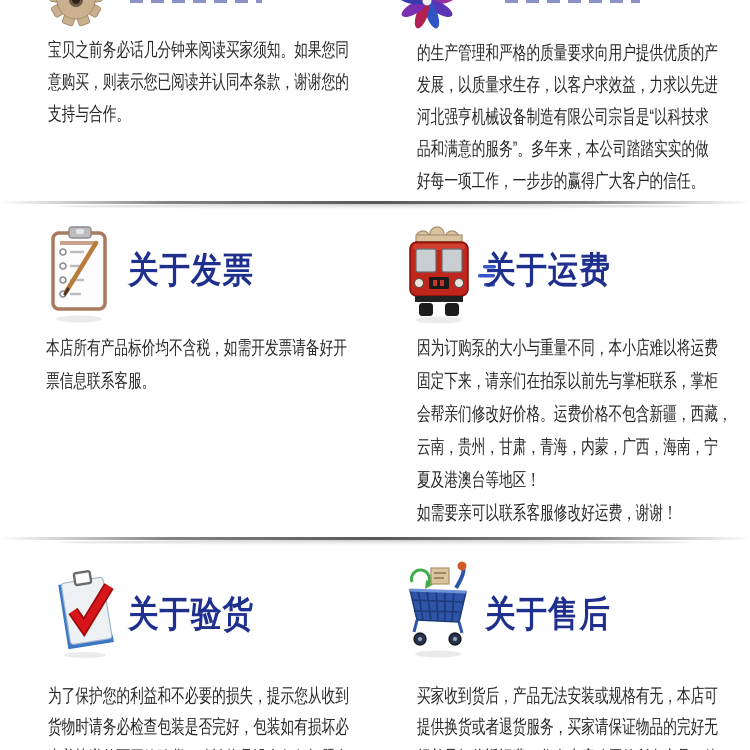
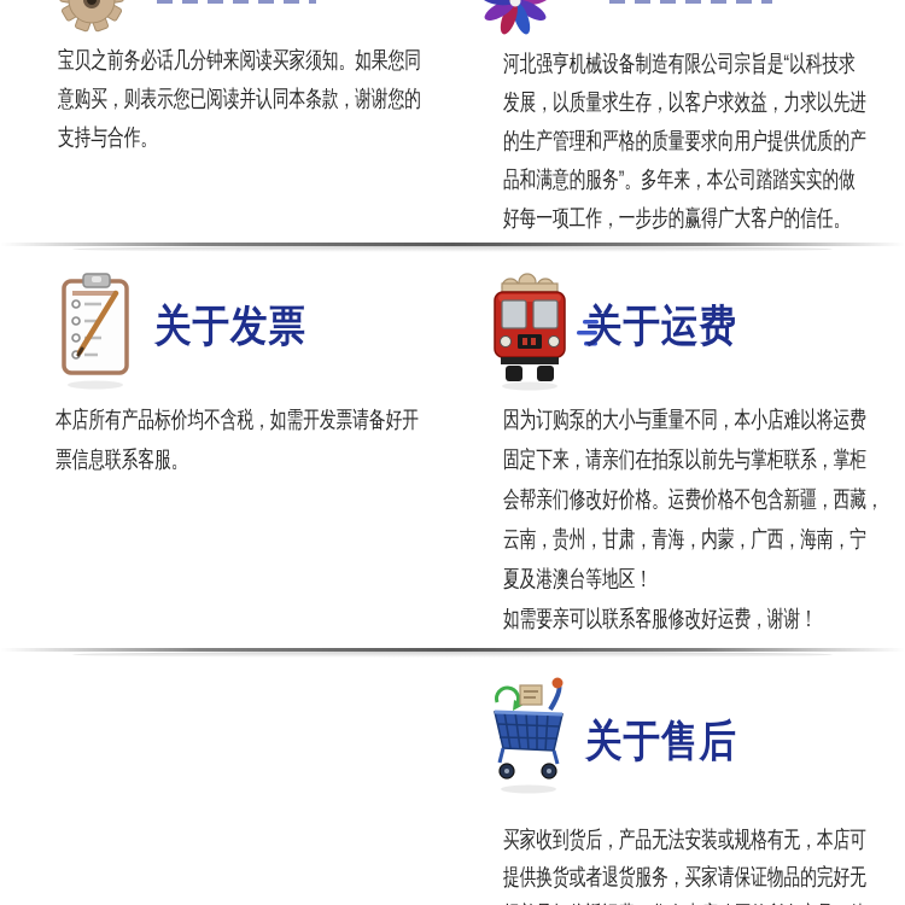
  宝贝之前务必话几分钟来阅读买家须知。如果您同
  意购买，则表示您已阅读并认同本条款，谢谢您的
  支持与合作。
- 的生产管理和严格的质量要求向用户提供优质的产
+ 河北强亨机械设备制造有限公司宗旨是“以科技求
  发展，以质量求生存，以客户求效益，力求以先进
- 河北强亨机械设备制造有限公司宗旨是“以科技求
+ 的生产管理和严格的质量要求向用户提供优质的产
  品和满意的服务”。多年来，本公司踏踏实实的做
  好每一项工作，一步步的赢得广大客户的信任。
  关于发票
  本店所有产品标价均不含税，如需开发票请备好开
  票信息联系客服。
  关于运费
  因为订购泵的大小与重量不同，本小店难以将运费
  固定下来，请亲们在拍泵以前先与掌柜联系，掌柜
  会帮亲们修改好价格。运费价格不包含新疆，西藏，
  云南，贵州，甘肃，青海，内蒙，广西，海南，宁
  夏及港澳台等地区！
  如需要亲可以联系客服修改好运费，谢谢！
- 关于验货
- 为了保护您的利益和不必要的损失，提示您从收到
- 货物时请务必检查包装是否完好，包装如有损坏必
  关于售后
  买家收到货后，产品无法安装或规格有无，本店可
  提供换货或者退货服务，买家请保证物品的完好无
